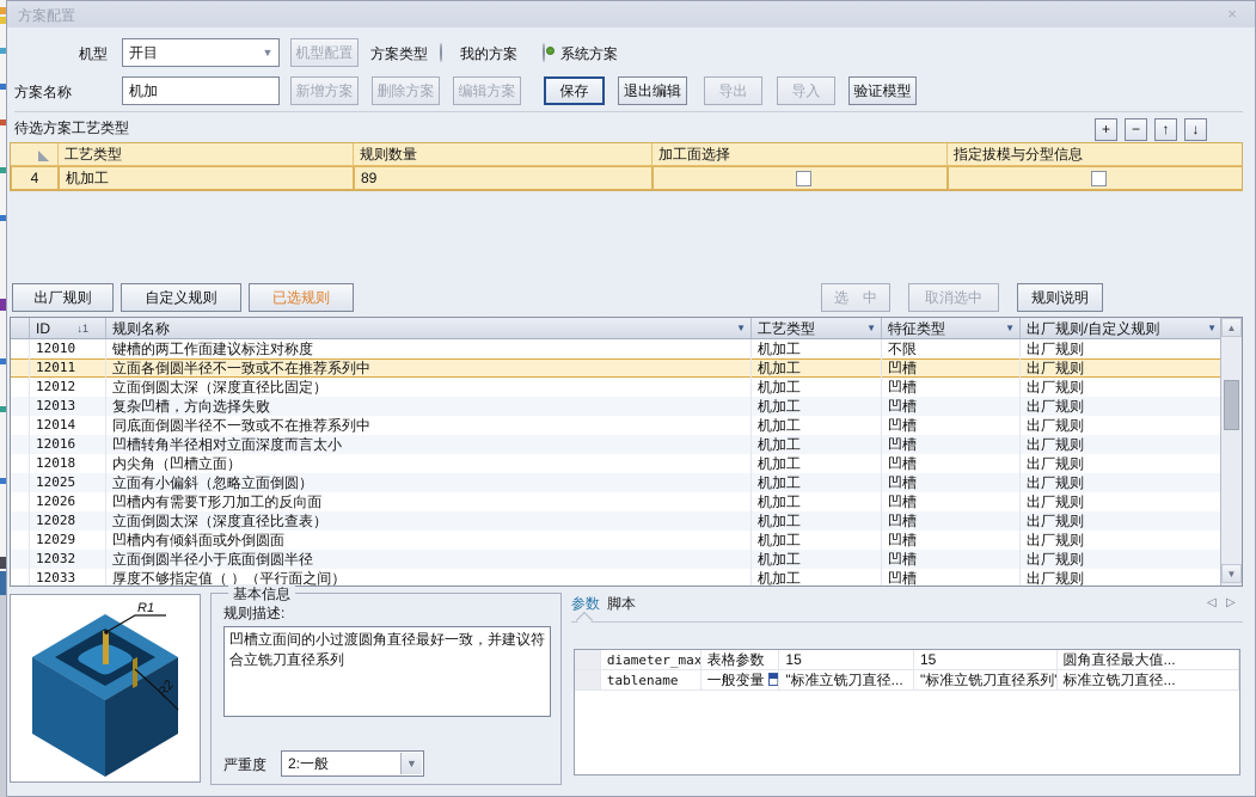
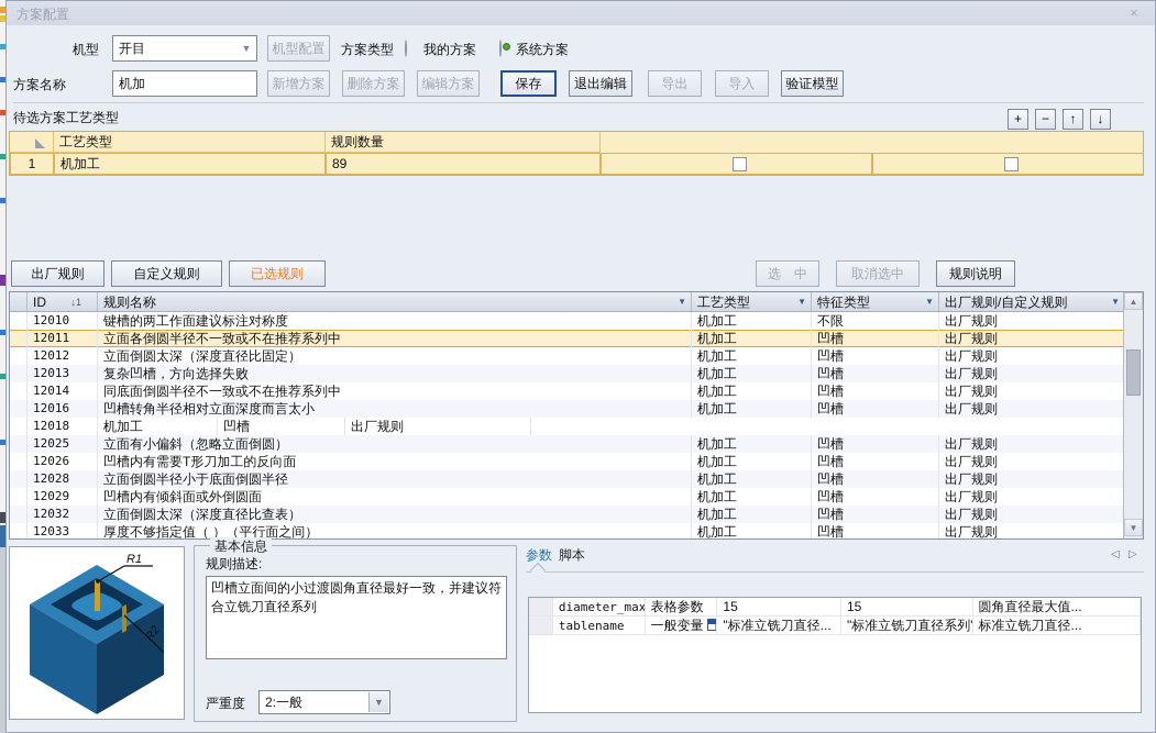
  方案配置
  ×
  机型
  开目
  ▼
  机型配置
  方案类型
  我的方案
  系统方案
  方案名称
  机加
  新增方案
  删除方案
  编辑方案
  保存
  退出编辑
  导出
  导入
  验证模型
  待选方案工艺类型
  +
  −
  ↑
  ↓
  工艺类型
  规则数量
- 加工面选择
- 指定拔模与分型信息
- 4
+ 1
  机加工
  89
  出厂规则
  自定义规则
  已选规则
  选 中
  取消选中
  规则说明
  ID
  ↓1
  规则名称
  ▼
  工艺类型
  ▼
  特征类型
  ▼
  出厂规则/自定义规则
  ▼
  12010
  键槽的两工作面建议标注对称度
  机加工
  不限
  出厂规则
  12011
  立面各倒圆半径不一致或不在推荐系列中
  机加工
  凹槽
  出厂规则
  12012
  立面倒圆太深（深度直径比固定）
  机加工
  凹槽
  出厂规则
  12013
  复杂凹槽，方向选择失败
  机加工
  凹槽
  出厂规则
  12014
  同底面倒圆半径不一致或不在推荐系列中
  机加工
  凹槽
  出厂规则
  12016
  凹槽转角半径相对立面深度而言太小
  机加工
  凹槽
  出厂规则
  12018
- 内尖角（凹槽立面）
  机加工
  凹槽
  出厂规则
  12025
  立面有小偏斜（忽略立面倒圆）
  机加工
  凹槽
  出厂规则
  12026
  凹槽内有需要T形刀加工的反向面
  机加工
  凹槽
  出厂规则
  12028
- 立面倒圆太深（深度直径比查表）
+ 立面倒圆半径小于底面倒圆半径
  机加工
  凹槽
  出厂规则
  12029
  凹槽内有倾斜面或外倒圆面
  机加工
  凹槽
  出厂规则
  12032
- 立面倒圆半径小于底面倒圆半径
+ 立面倒圆太深（深度直径比查表）
  机加工
  凹槽
  出厂规则
  12033
  厚度不够指定值（ ）（平行面之间）
  机加工
  凹槽
  出厂规则
  ▲
  ▼
  R1
  基本信息
  规则描述:
  凹槽立面间的小过渡圆角直径最好一致，并建议符合立铣刀直径系列
  严重度
  2:一般
  ▼
  参数
  脚本
  ◁
  ▷
  diameter_max
  表格参数
  15
  15
  圆角直径最大值...
  tablename
  一般变量
  "标准立铣刀直径...
  "标准立铣刀直径系列"
  标准立铣刀直径...
